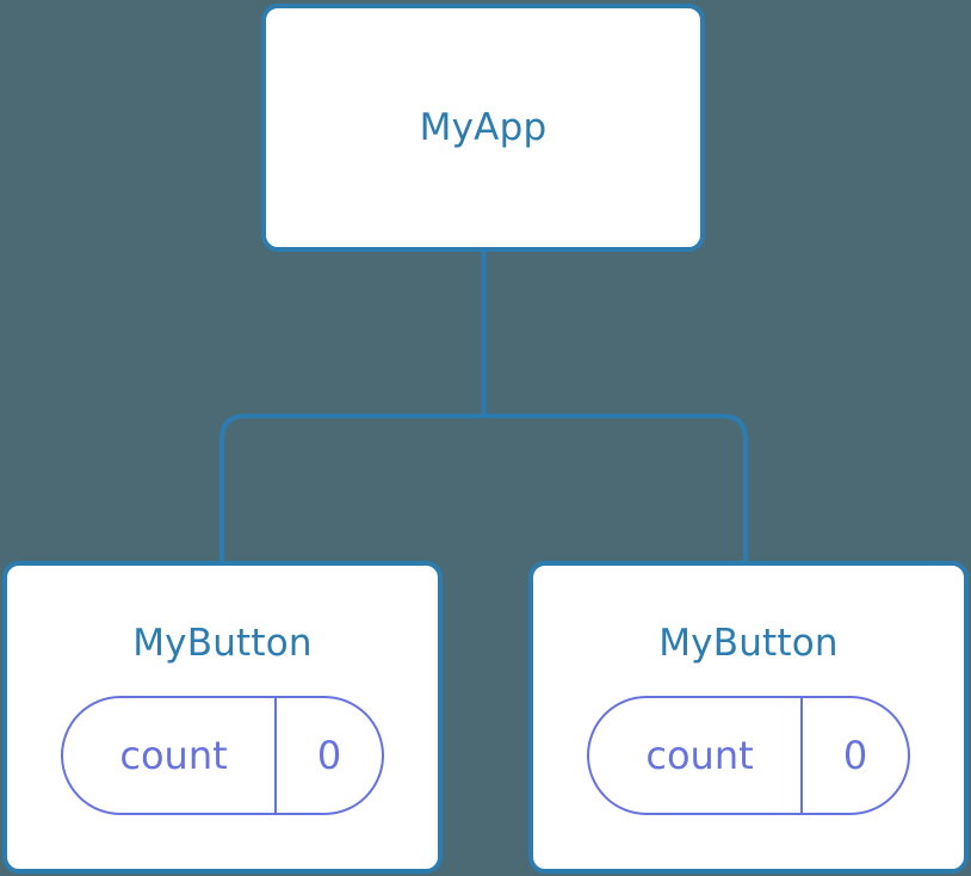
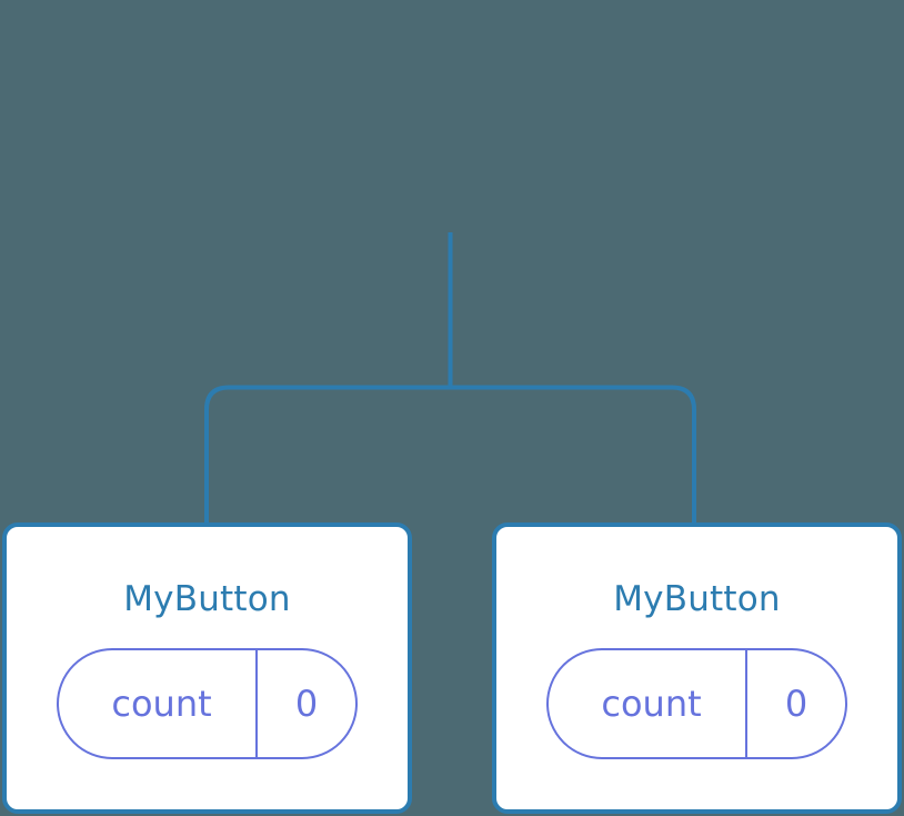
- MyApp
  MyButton
  count
  0
  MyButton
  count
  0
